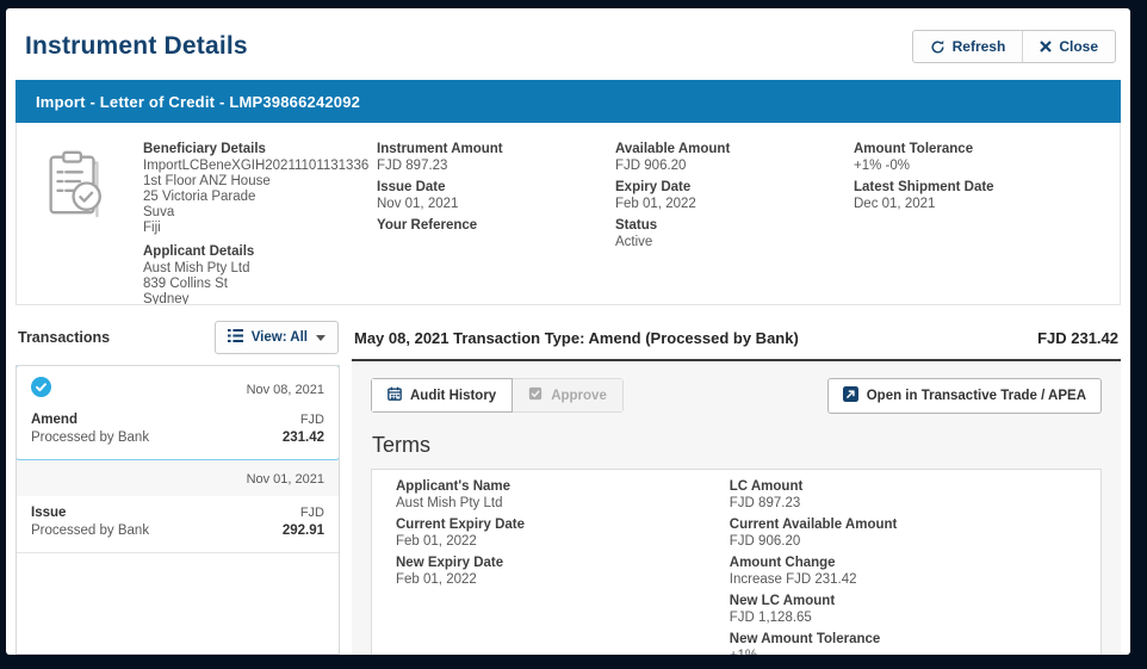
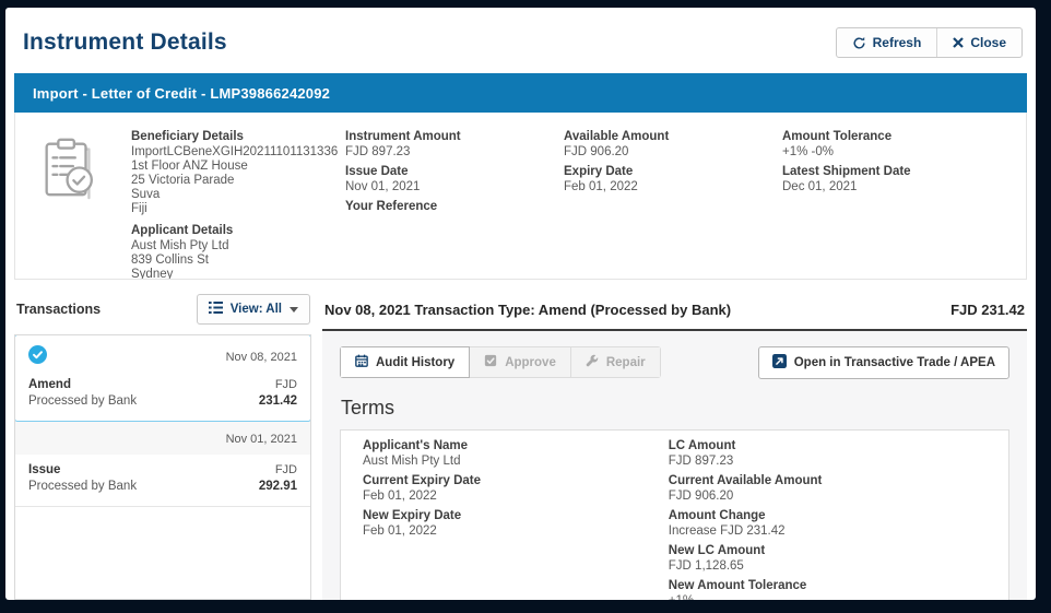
  Instrument Details
  Refresh
  Close
  Import - Letter of Credit - LMP39866242092
  Beneficiary Details
  ImportLCBeneXGIH20211101131336
  1st Floor ANZ House
  25 Victoria Parade
  Suva
  Fiji
  Applicant Details
  Aust Mish Pty Ltd
  839 Collins St
  Sydney
  Instrument Amount
  FJD 897.23
  Issue Date
  Nov 01, 2021
  Your Reference
  Available Amount
  FJD 906.20
  Expiry Date
  Feb 01, 2022
- Status
- Active
  Amount Tolerance
  +1% -0%
  Latest Shipment Date
  Dec 01, 2021
  Transactions
  View: All
  Nov 08, 2021
  Amend
  FJD
  Processed by Bank
  231.42
  Nov 01, 2021
  Issue
  FJD
  Processed by Bank
  292.91
- May 08, 2021 Transaction Type: Amend (Processed by Bank)
+ Nov 08, 2021 Transaction Type: Amend (Processed by Bank)
  FJD 231.42
  Audit History
  Approve
+ Repair
  Open in Transactive Trade / APEA
  Terms
  Applicant's Name
  Aust Mish Pty Ltd
  Current Expiry Date
  Feb 01, 2022
  New Expiry Date
  Feb 01, 2022
  LC Amount
  FJD 897.23
  Current Available Amount
  FJD 906.20
  Amount Change
  Increase FJD 231.42
  New LC Amount
  FJD 1,128.65
  New Amount Tolerance
